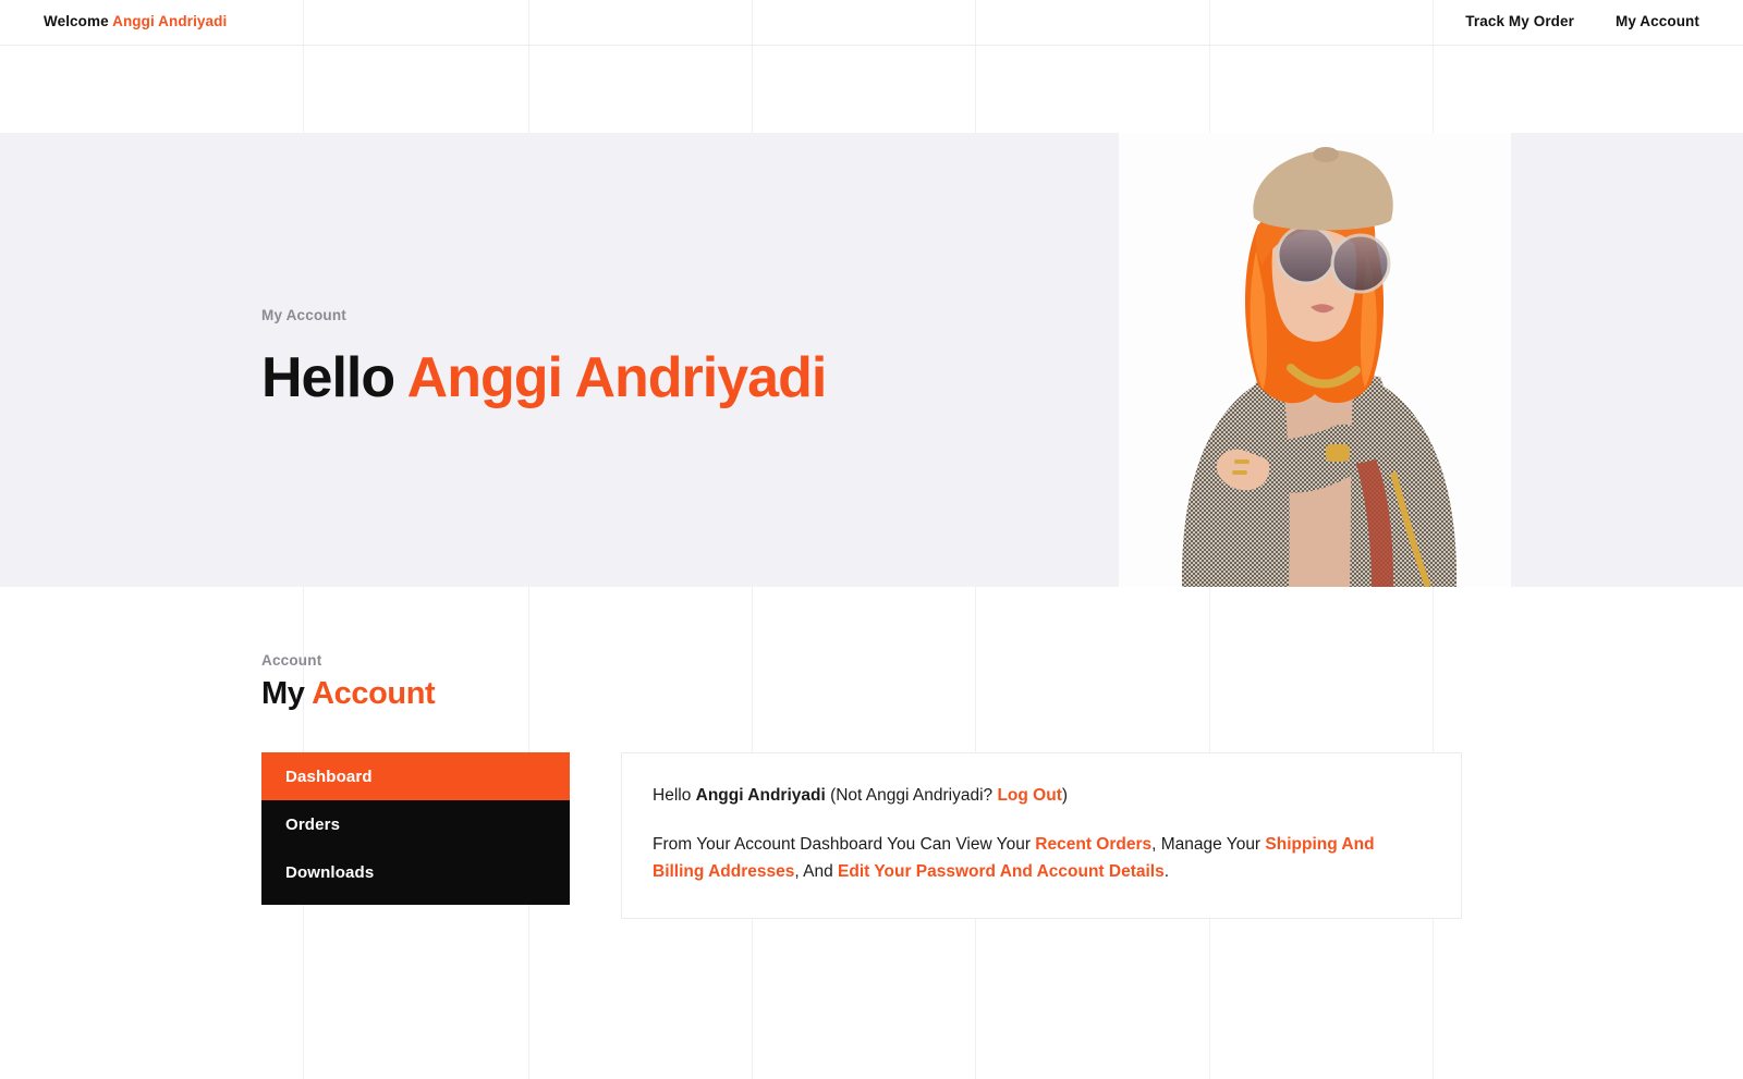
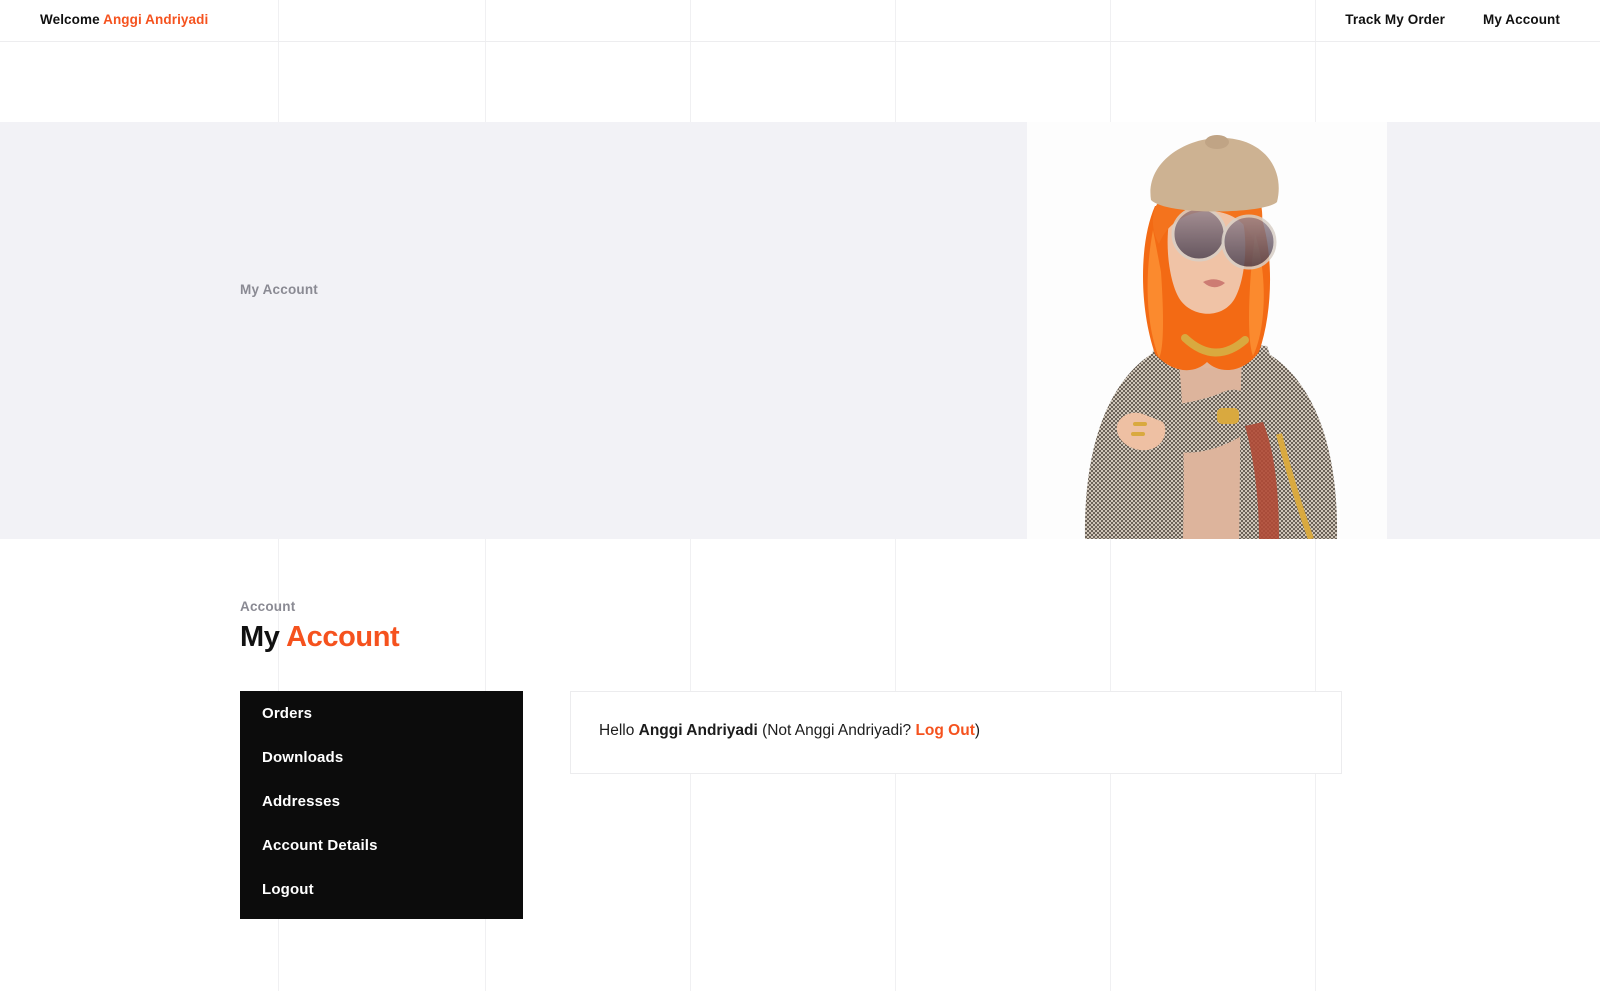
  Welcome Anggi Andriyadi
  Track My Order
  My Account
  My Account
- Hello Anggi Andriyadi
  Account
  My Account
- Dashboard
  Orders
  Downloads
+ Addresses
+ Account Details
+ Logout
  Hello Anggi Andriyadi (Not Anggi Andriyadi? Log Out)
- From Your Account Dashboard You Can View Your Recent Orders, Manage Your Shipping And Billing Addresses, And Edit Your Password And Account Details.
